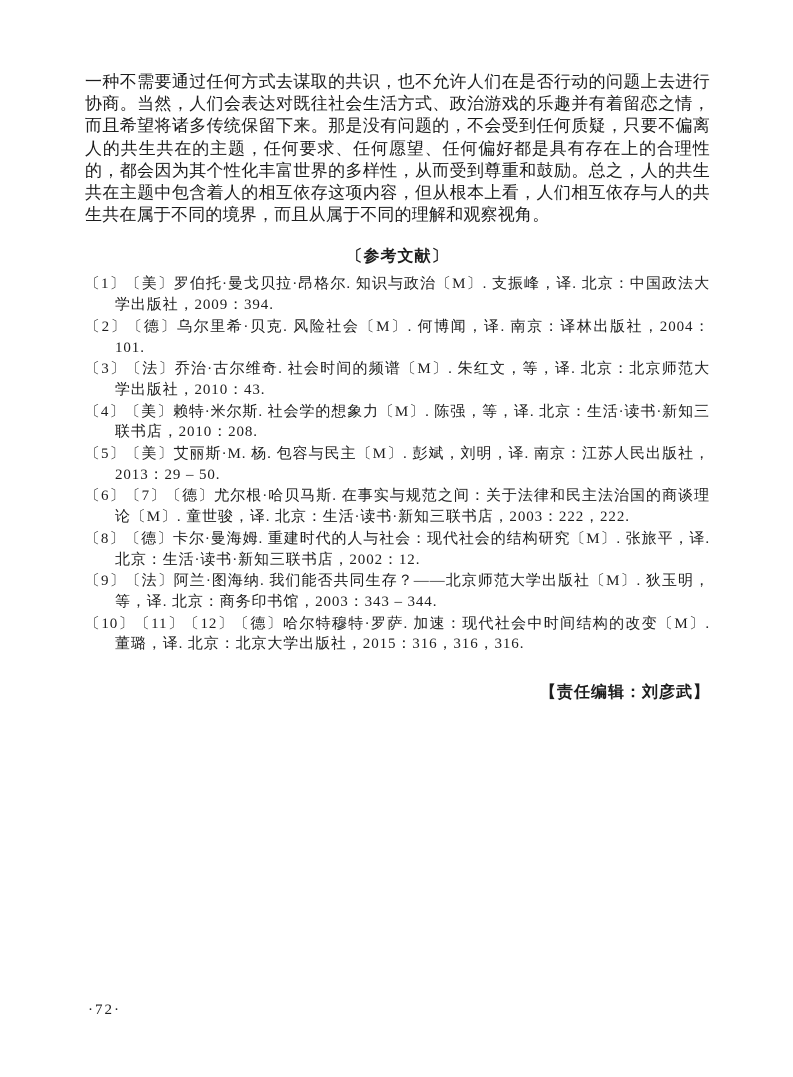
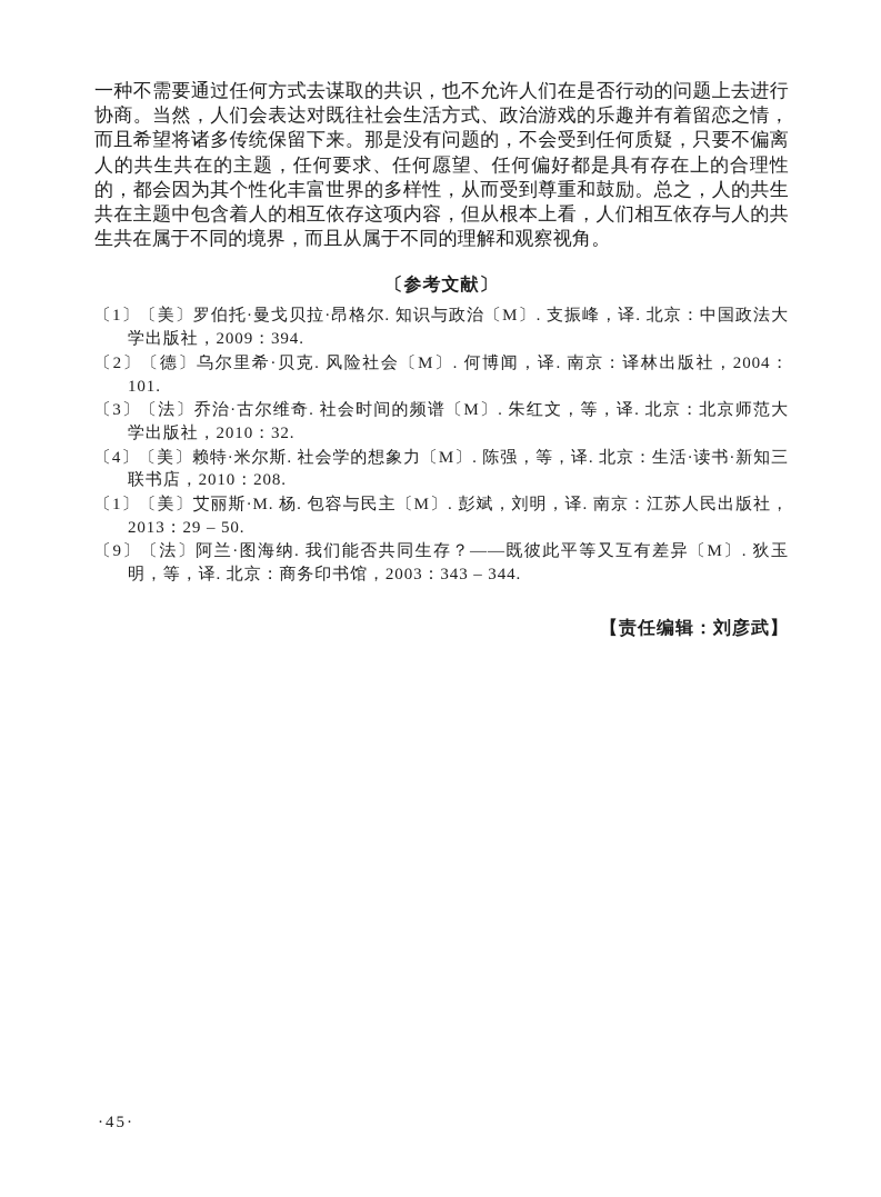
  一种不需要通过任何方式去谋取的共识，也不允许人们在是否行动的问题上去进行协商。当然，人们会表达对既往社会生活方式、政治游戏的乐趣并有着留恋之情，而且希望将诸多传统保留下来。那是没有问题的，不会受到任何质疑，只要不偏离人的共生共在的主题，任何要求、任何愿望、任何偏好都是具有存在上的合理性的，都会因为其个性化丰富世界的多样性，从而受到尊重和鼓励。总之，人的共生共在主题中包含着人的相互依存这项内容，但从根本上看，人们相互依存与人的共生共在属于不同的境界，而且从属于不同的理解和观察视角。
  〔参考文献〕
  〔1〕〔美〕罗伯托·曼戈贝拉·昂格尔. 知识与政治〔M〕. 支振峰，译. 北京：中国政法大学出版社，2009：394.
  〔2〕〔德〕乌尔里希·贝克. 风险社会〔M〕. 何博闻，译. 南京：译林出版社，2004：101.
- 〔3〕〔法〕乔治·古尔维奇. 社会时间的频谱〔M〕. 朱红文，等，译. 北京：北京师范大学出版社，2010：43.
+ 〔3〕〔法〕乔治·古尔维奇. 社会时间的频谱〔M〕. 朱红文，等，译. 北京：北京师范大学出版社，2010：32.
  〔4〕〔美〕赖特·米尔斯. 社会学的想象力〔M〕. 陈强，等，译. 北京：生活·读书·新知三联书店，2010：208.
- 〔5〕〔美〕艾丽斯·M. 杨. 包容与民主〔M〕. 彭斌，刘明，译. 南京：江苏人民出版社，2013：29 – 50.
+ 〔1〕〔美〕艾丽斯·M. 杨. 包容与民主〔M〕. 彭斌，刘明，译. 南京：江苏人民出版社，2013：29 – 50.
- 〔6〕〔7〕〔德〕尤尔根·哈贝马斯. 在事实与规范之间：关于法律和民主法治国的商谈理论〔M〕. 童世骏，译. 北京：生活·读书·新知三联书店，2003：222，222.
- 〔8〕〔德〕卡尔·曼海姆. 重建时代的人与社会：现代社会的结构研究〔M〕. 张旅平，译. 北京：生活·读书·新知三联书店，2002：12.
- 〔9〕〔法〕阿兰·图海纳. 我们能否共同生存？——北京师范大学出版社〔M〕. 狄玉明，等，译. 北京：商务印书馆，2003：343 – 344.
+ 〔9〕〔法〕阿兰·图海纳. 我们能否共同生存？——既彼此平等又互有差异〔M〕. 狄玉明，等，译. 北京：商务印书馆，2003：343 – 344.
- 〔10〕〔11〕〔12〕〔德〕哈尔特穆特·罗萨. 加速：现代社会中时间结构的改变〔M〕. 董璐，译. 北京：北京大学出版社，2015：316，316，316.
  【责任编辑：刘彦武】
- ·72·
+ ·45·
